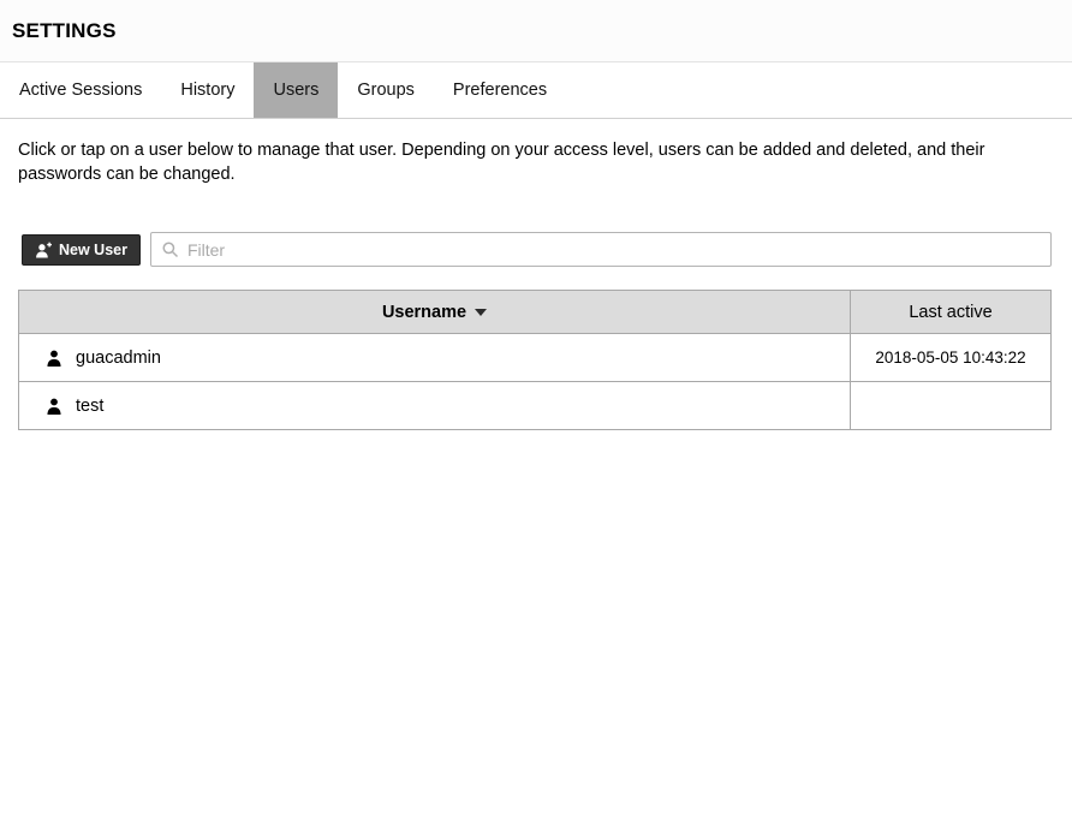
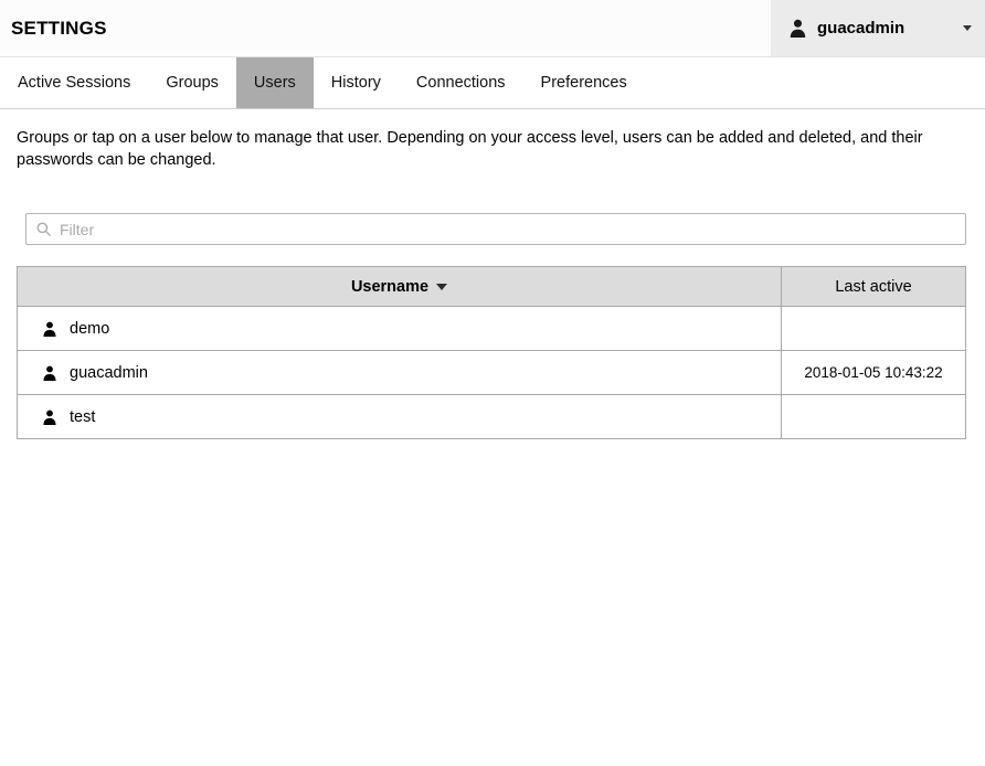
  SETTINGS
+ guacadmin
  Active Sessions
- History
+ Groups
  Users
- Groups
+ History
+ Connections
  Preferences
- Click or tap on a user below to manage that user. Depending on your access level, users can be added and deleted, and their passwords can be changed.
+ Groups or tap on a user below to manage that user. Depending on your access level, users can be added and deleted, and their passwords can be changed.
- New User
  Filter
  Username	Last active
+ demo
- guacadmin	2018-05-05 10:43:22
+ guacadmin	2018-01-05 10:43:22
  test
